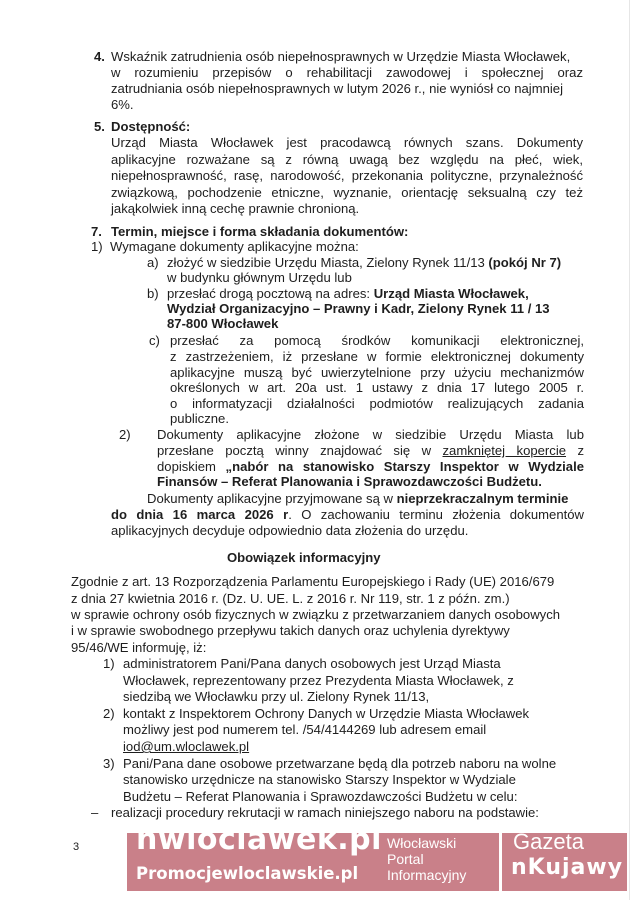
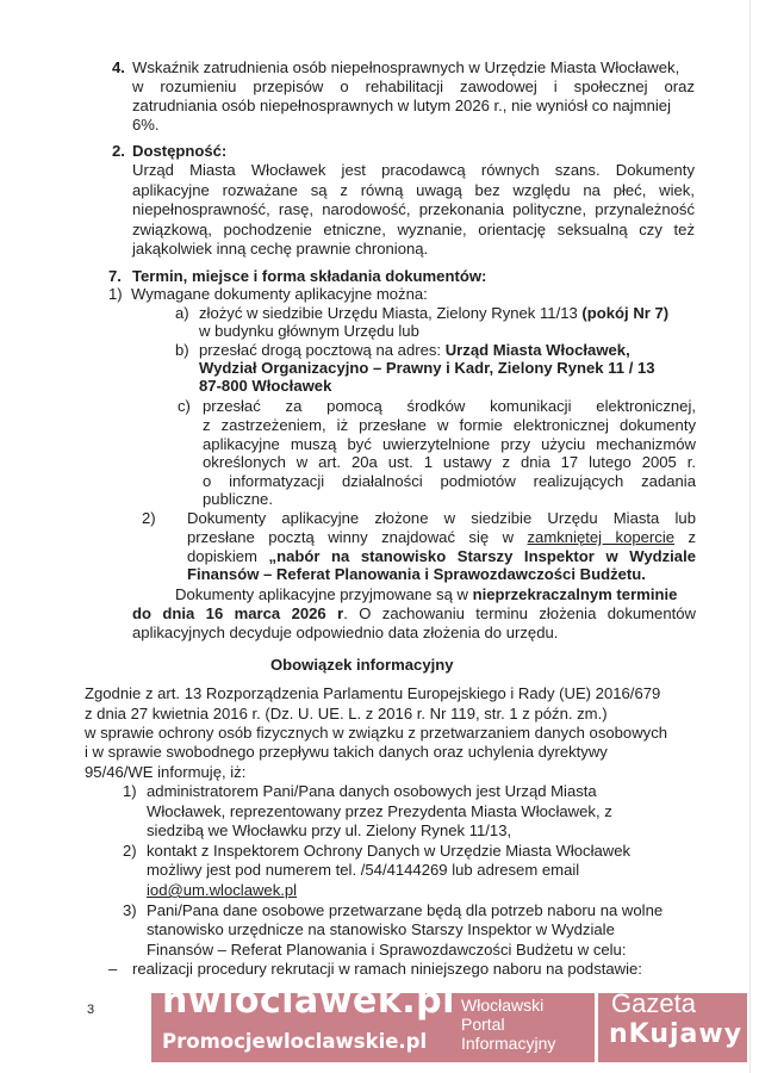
  4.
  Wskaźnik zatrudnienia osób niepełnosprawnych w Urzędzie Miasta Włocławek,
  w rozumieniu przepisów o rehabilitacji zawodowej i społecznej oraz
  zatrudniania osób niepełnosprawnych w lutym 2026 r., nie wyniósł co najmniej
  6%.
- 5.
+ 2.
  Dostępność:
  Urząd Miasta Włocławek jest pracodawcą równych szans. Dokumenty
  aplikacyjne rozważane są z równą uwagą bez względu na płeć, wiek,
  niepełnosprawność, rasę, narodowość, przekonania polityczne, przynależność
  związkową, pochodzenie etniczne, wyznanie, orientację seksualną czy też
  jakąkolwiek inną cechę prawnie chronioną.
  7.
  Termin, miejsce i forma składania dokumentów:
  1)
  Wymagane dokumenty aplikacyjne można:
  a)
  złożyć w siedzibie Urzędu Miasta, Zielony Rynek 11/13 (pokój Nr 7)
  w budynku głównym Urzędu lub
  b)
  przesłać drogą pocztową na adres: Urząd Miasta Włocławek,
  Wydział Organizacyjno – Prawny i Kadr, Zielony Rynek 11 / 13
  87-800 Włocławek
  c)
  przesłać za pomocą środków komunikacji elektronicznej,
  z zastrzeżeniem, iż przesłane w formie elektronicznej dokumenty
  aplikacyjne muszą być uwierzytelnione przy użyciu mechanizmów
  określonych w art. 20a ust. 1 ustawy z dnia 17 lutego 2005 r.
  o informatyzacji działalności podmiotów realizujących zadania
  publiczne.
  2)
  Dokumenty aplikacyjne złożone w siedzibie Urzędu Miasta lub
  przesłane pocztą winny znajdować się w zamkniętej kopercie z
  dopiskiem „nabór na stanowisko Starszy Inspektor w Wydziale
  Finansów – Referat Planowania i Sprawozdawczości Budżetu.
  Dokumenty aplikacyjne przyjmowane są w nieprzekraczalnym terminie
  do dnia 16 marca 2026 r. O zachowaniu terminu złożenia dokumentów
  aplikacyjnych decyduje odpowiednio data złożenia do urzędu.
  Obowiązek informacyjny
  Zgodnie z art. 13 Rozporządzenia Parlamentu Europejskiego i Rady (UE) 2016/679
  z dnia 27 kwietnia 2016 r. (Dz. U. UE. L. z 2016 r. Nr 119, str. 1 z późn. zm.)
  w sprawie ochrony osób fizycznych w związku z przetwarzaniem danych osobowych
  i w sprawie swobodnego przepływu takich danych oraz uchylenia dyrektywy
  95/46/WE informuję, iż:
  1)
  administratorem Pani/Pana danych osobowych jest Urząd Miasta
  Włocławek, reprezentowany przez Prezydenta Miasta Włocławek, z
  siedzibą we Włocławku przy ul. Zielony Rynek 11/13,
  2)
  kontakt z Inspektorem Ochrony Danych w Urzędzie Miasta Włocławek
  możliwy jest pod numerem tel. /54/4144269 lub adresem email
  iod@um.wloclawek.pl
  3)
  Pani/Pana dane osobowe przetwarzane będą dla potrzeb naboru na wolne
  stanowisko urzędnicze na stanowisko Starszy Inspektor w Wydziale
- Budżetu – Referat Planowania i Sprawozdawczości Budżetu w celu:
+ Finansów – Referat Planowania i Sprawozdawczości Budżetu w celu:
  –
  realizacji procedury rekrutacji w ramach niniejszego naboru na podstawie:
  3
  nwloclawek.pl
  Promocjewloclawskie.pl
  Włocławski
  Portal
  Informacyjny
  Gazeta
  nKujawy
